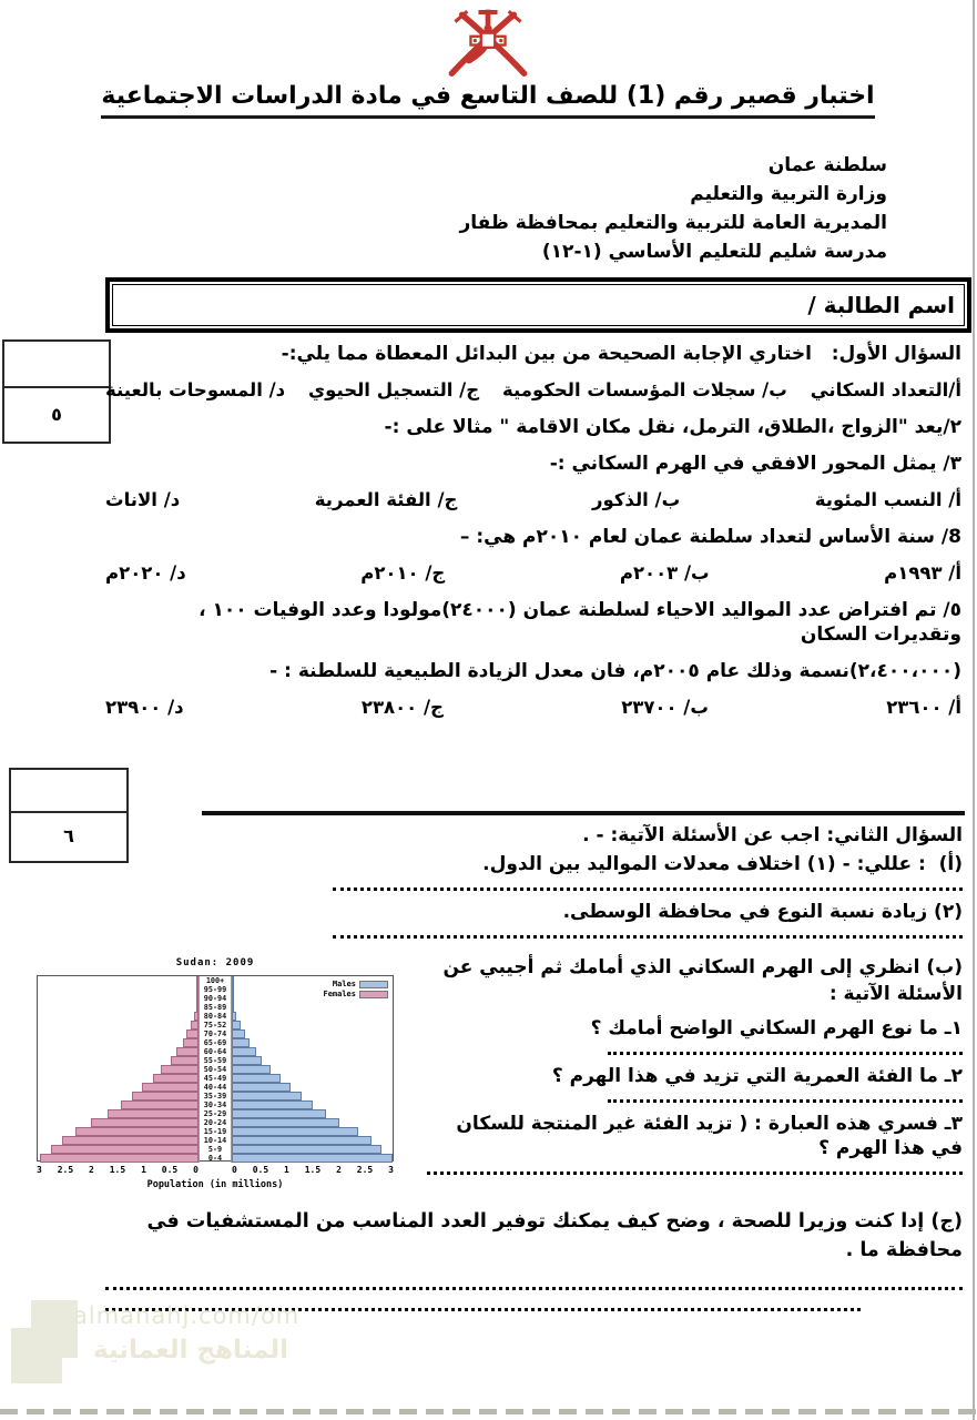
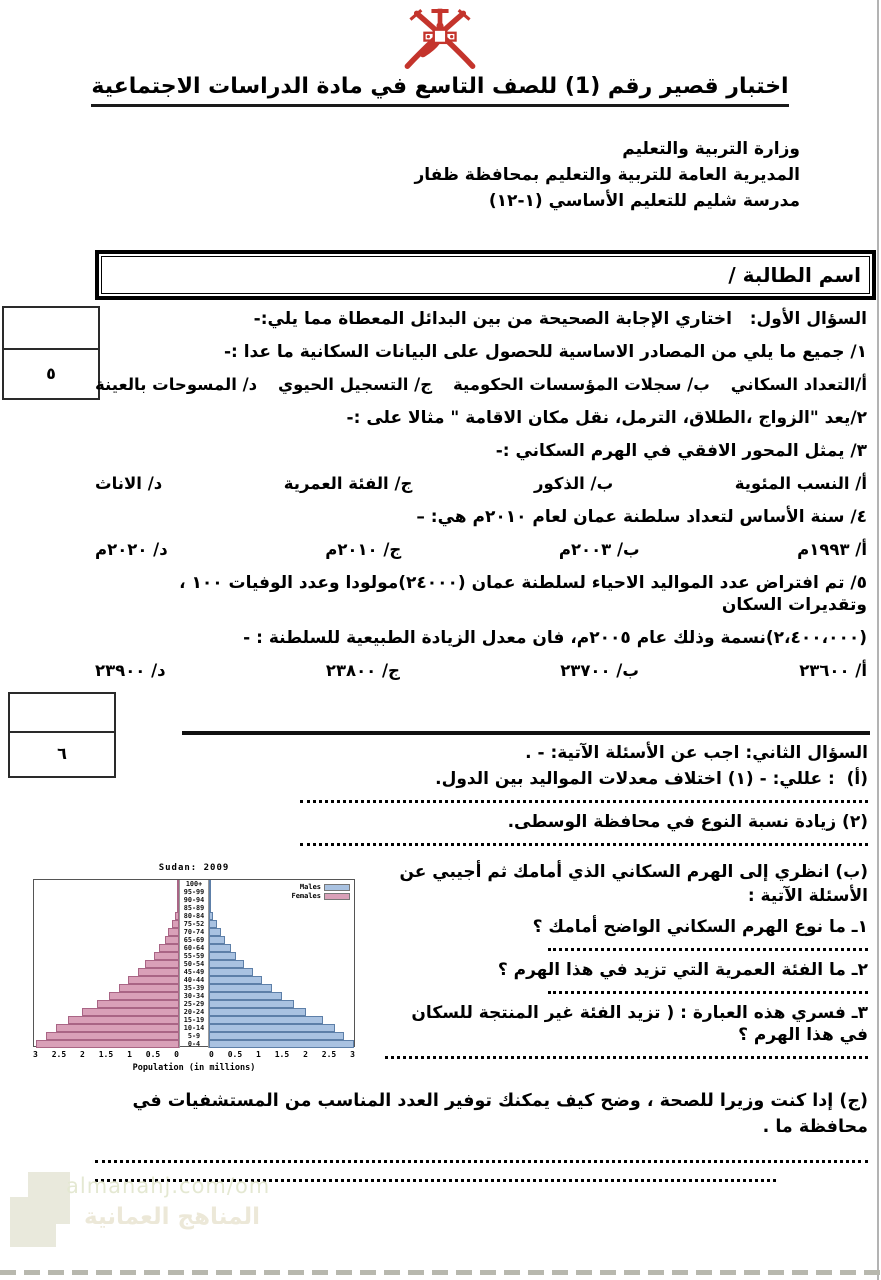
  اختبار قصير رقم (1) للصف التاسع في مادة الدراسات الاجتماعية
- سلطنة عمان
  وزارة التربية والتعليم
  المديرية العامة للتربية والتعليم بمحافظة ظفار
  مدرسة شليم للتعليم الأساسي (١-١٢)
  اسم الطالبة /
  ٥
  ٦
  السؤال الأول: اختاري الإجابة الصحيحة من بين البدائل المعطاة مما يلي:-
+ ١/ جميع ما يلي من المصادر الاساسية للحصول على البيانات السكانية ما عدا :-
  أ/التعداد السكاني
  ب/ سجلات المؤسسات الحكومية
  ج/ التسجيل الحيوي
  د/ المسوحات بالعينة
  ٢/يعد "الزواج ،الطلاق، الترمل، نقل مكان الاقامة " مثالا على :-
  ٣/ يمثل المحور الافقي في الهرم السكاني :-
  أ/ النسب المئوية
  ب/ الذكور
  ج/ الفئة العمرية
  د/ الاناث
- 8/ سنة الأساس لتعداد سلطنة عمان لعام ٢٠١٠م هي: –
+ ٤/ سنة الأساس لتعداد سلطنة عمان لعام ٢٠١٠م هي: –
  أ/ ١٩٩٣م
  ب/ ٢٠٠٣م
  ج/ ٢٠١٠م
  د/ ٢٠٢٠م
  ٥/ تم افتراض عدد المواليد الاحياء لسلطنة عمان (٢٤٠٠٠)مولودا وعدد الوفيات ١٠٠ ، وتقديرات السكان
  (٢،٤٠٠،٠٠٠)نسمة وذلك عام ٢٠٠٥م، فان معدل الزيادة الطبيعية للسلطنة : -
  أ/ ٢٣٦٠٠
  ب/ ٢٣٧٠٠
  ج/ ٢٣٨٠٠
  د/ ٢٣٩٠٠
  السؤال الثاني: اجب عن الأسئلة الآتية: - .
  (أ) : عللي: - (١) اختلاف معدلات المواليد بين الدول.
  (٢) زيادة نسبة النوع في محافظة الوسطى.
  Sudan: 2009
  100+
  95-99
  90-94
  85-89
  80-84
  75-52
  70-74
  65-69
  60-64
  55-59
  50-54
  45-49
  40-44
  35-39
  30-34
  25-29
  20-24
  15-19
  10-14
  5-9
  0-4
  Males
  Females
  3
  2.5
  2
  1.5
  1
  0.5
  0
  0
  0.5
  1
  1.5
  2
  2.5
  3
  Population (in millions)
  (ب) انظري إلى الهرم السكاني الذي أمامك ثم أجيبي عن الأسئلة الآتية :
  ١ـ ما نوع الهرم السكاني الواضح أمامك ؟
  ٢ـ ما الفئة العمرية التي تزيد في هذا الهرم ؟
  ٣ـ فسري هذه العبارة : ( تزيد الفئة غير المنتجة للسكان في هذا الهرم ؟
  (ج) إدا كنت وزيرا للصحة ، وضح كيف يمكنك توفير العدد المناسب من المستشفيات في محافظة ما .
  almanahj.com/om
  المناهج العمانية
